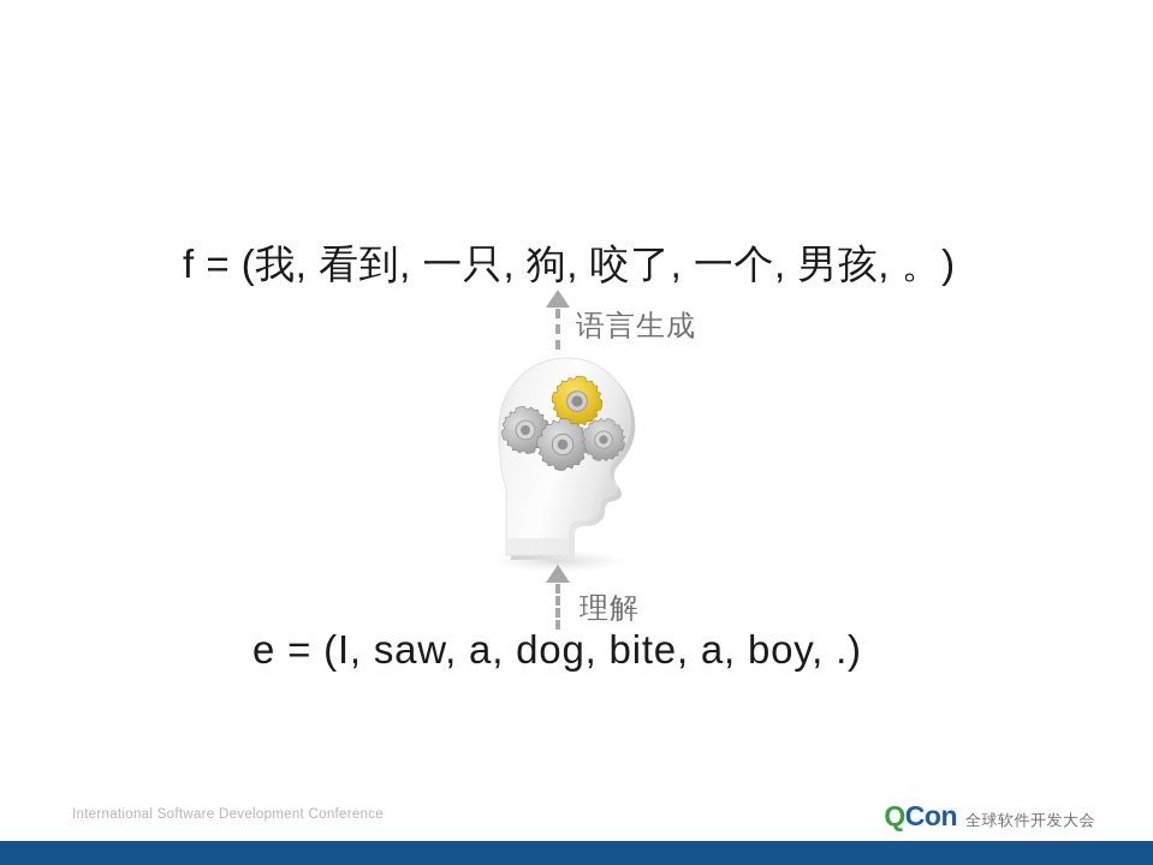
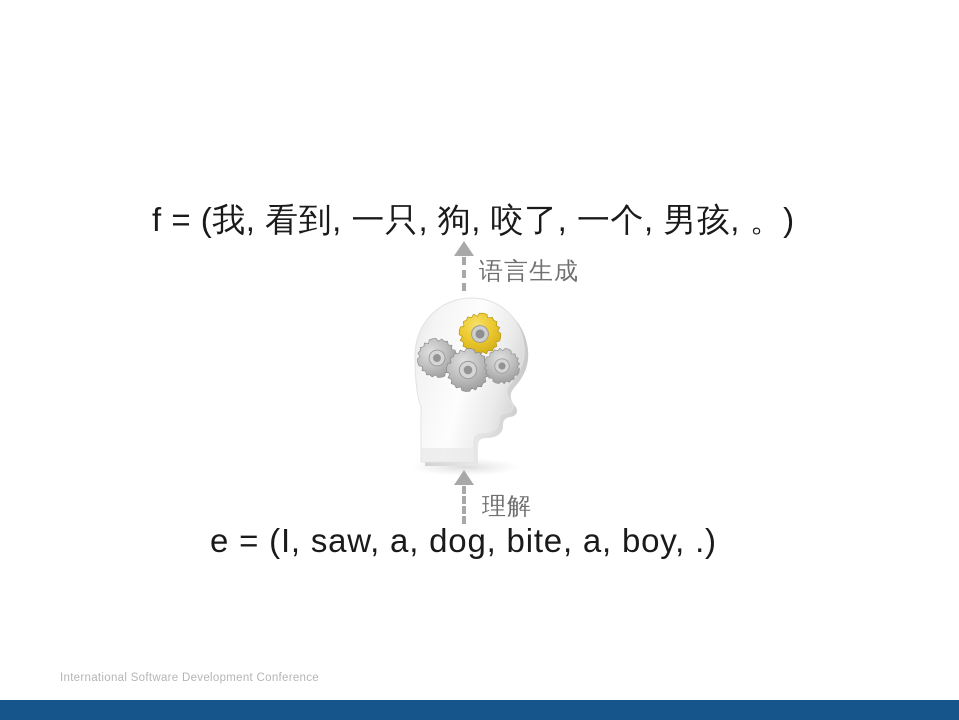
  f = (我, 看到, 一只, 狗, 咬了, 一个, 男孩, 。)
  语言生成
  理解
  e = (I, saw, a, dog, bite, a, boy, .)
  International Software Development Conference
- Q
- Con
- 全球软件开发大会
